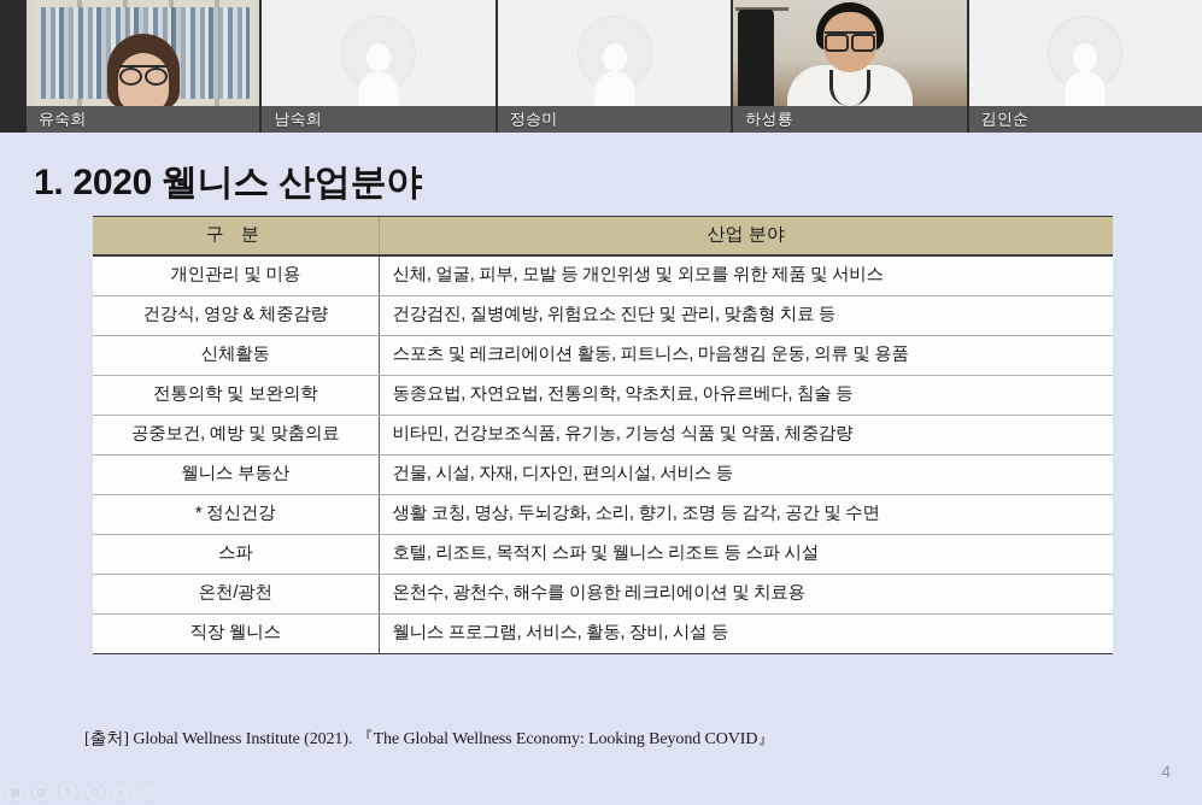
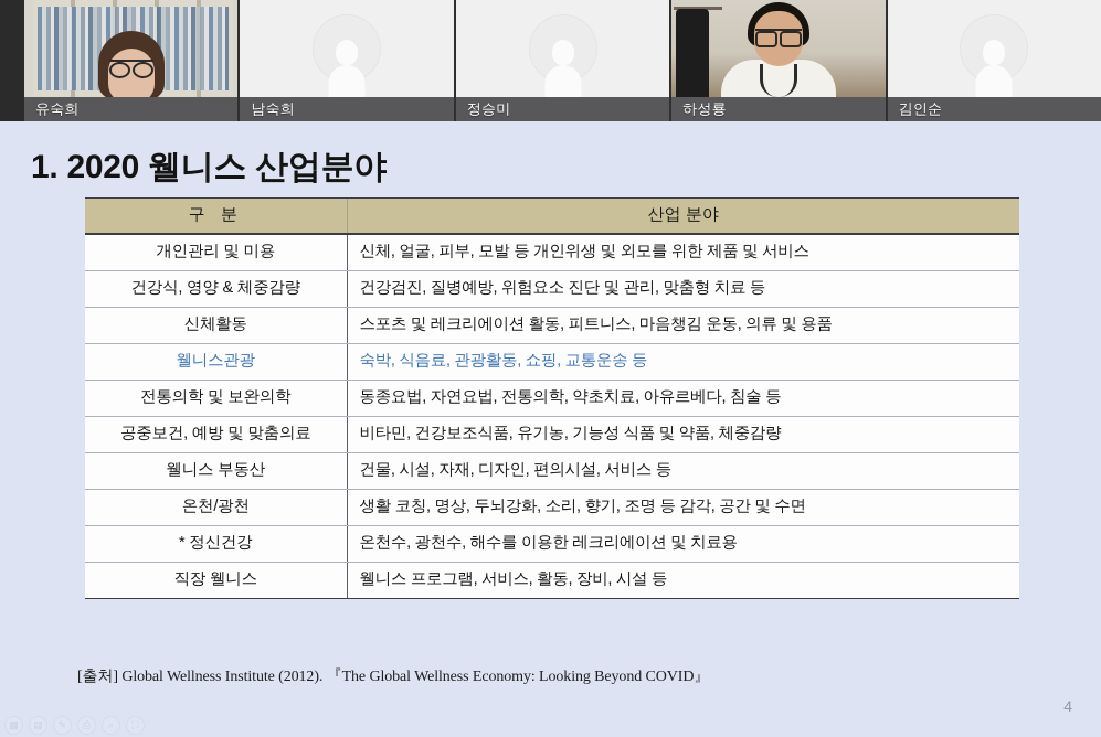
  유숙희
  남숙희
  정승미
  하성룡
  김인순
  1. 2020 웰니스 산업분야
  구 분	산업 분야
  개인관리 및 미용	신체, 얼굴, 피부, 모발 등 개인위생 및 외모를 위한 제품 및 서비스
  건강식, 영양 & 체중감량	건강검진, 질병예방, 위험요소 진단 및 관리, 맞춤형 치료 등
  신체활동	스포츠 및 레크리에이션 활동, 피트니스, 마음챙김 운동, 의류 및 용품
+ 웰니스관광	숙박, 식음료, 관광활동, 쇼핑, 교통운송 등
  전통의학 및 보완의학	동종요법, 자연요법, 전통의학, 약초치료, 아유르베다, 침술 등
  공중보건, 예방 및 맞춤의료	비타민, 건강보조식품, 유기농, 기능성 식품 및 약품, 체중감량
  웰니스 부동산	건물, 시설, 자재, 디자인, 편의시설, 서비스 등
- * 정신건강	생활 코칭, 명상, 두뇌강화, 소리, 향기, 조명 등 감각, 공간 및 수면
+ 온천/광천	생활 코칭, 명상, 두뇌강화, 소리, 향기, 조명 등 감각, 공간 및 수면
- 스파	호텔, 리조트, 목적지 스파 및 웰니스 리조트 등 스파 시설
- 온천/광천	온천수, 광천수, 해수를 이용한 레크리에이션 및 치료용
+ * 정신건강	온천수, 광천수, 해수를 이용한 레크리에이션 및 치료용
  직장 웰니스	웰니스 프로그램, 서비스, 활동, 장비, 시설 등
- [출처] Global Wellness Institute (2021). 『The Global Wellness Economy: Looking Beyond COVID』
+ [출처] Global Wellness Institute (2012). 『The Global Wellness Economy: Looking Beyond COVID』
  4
